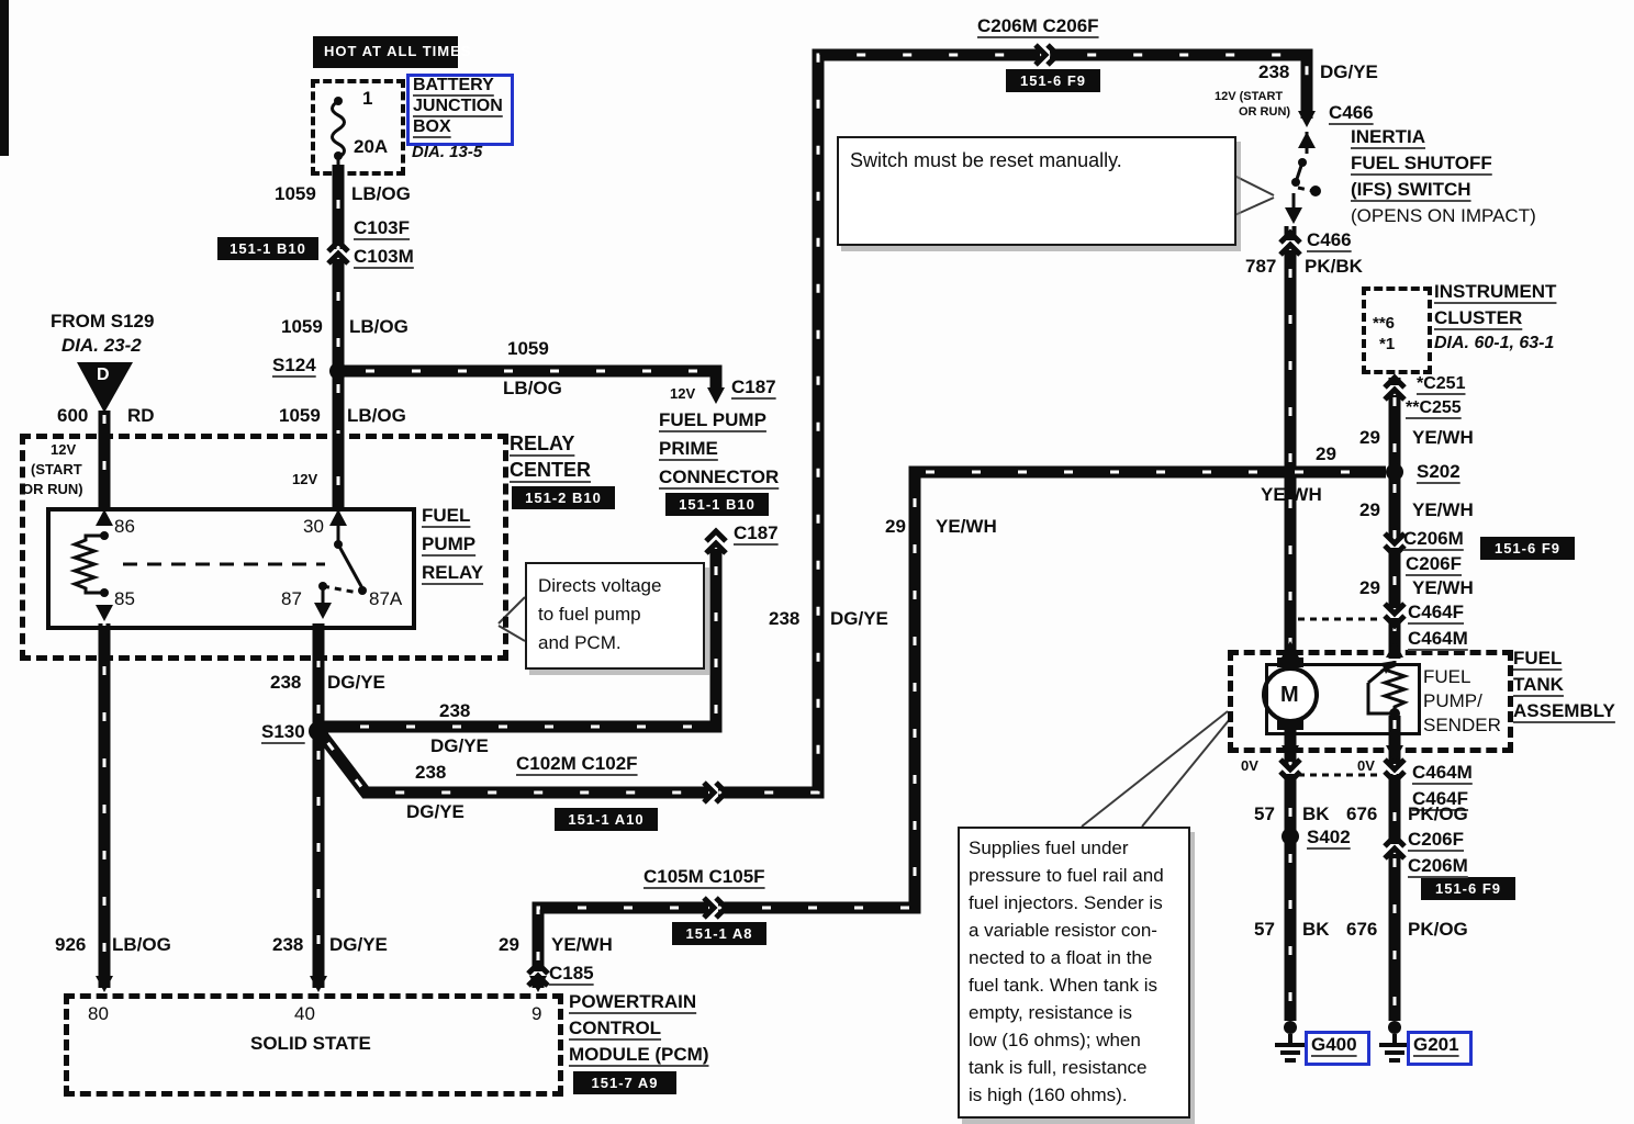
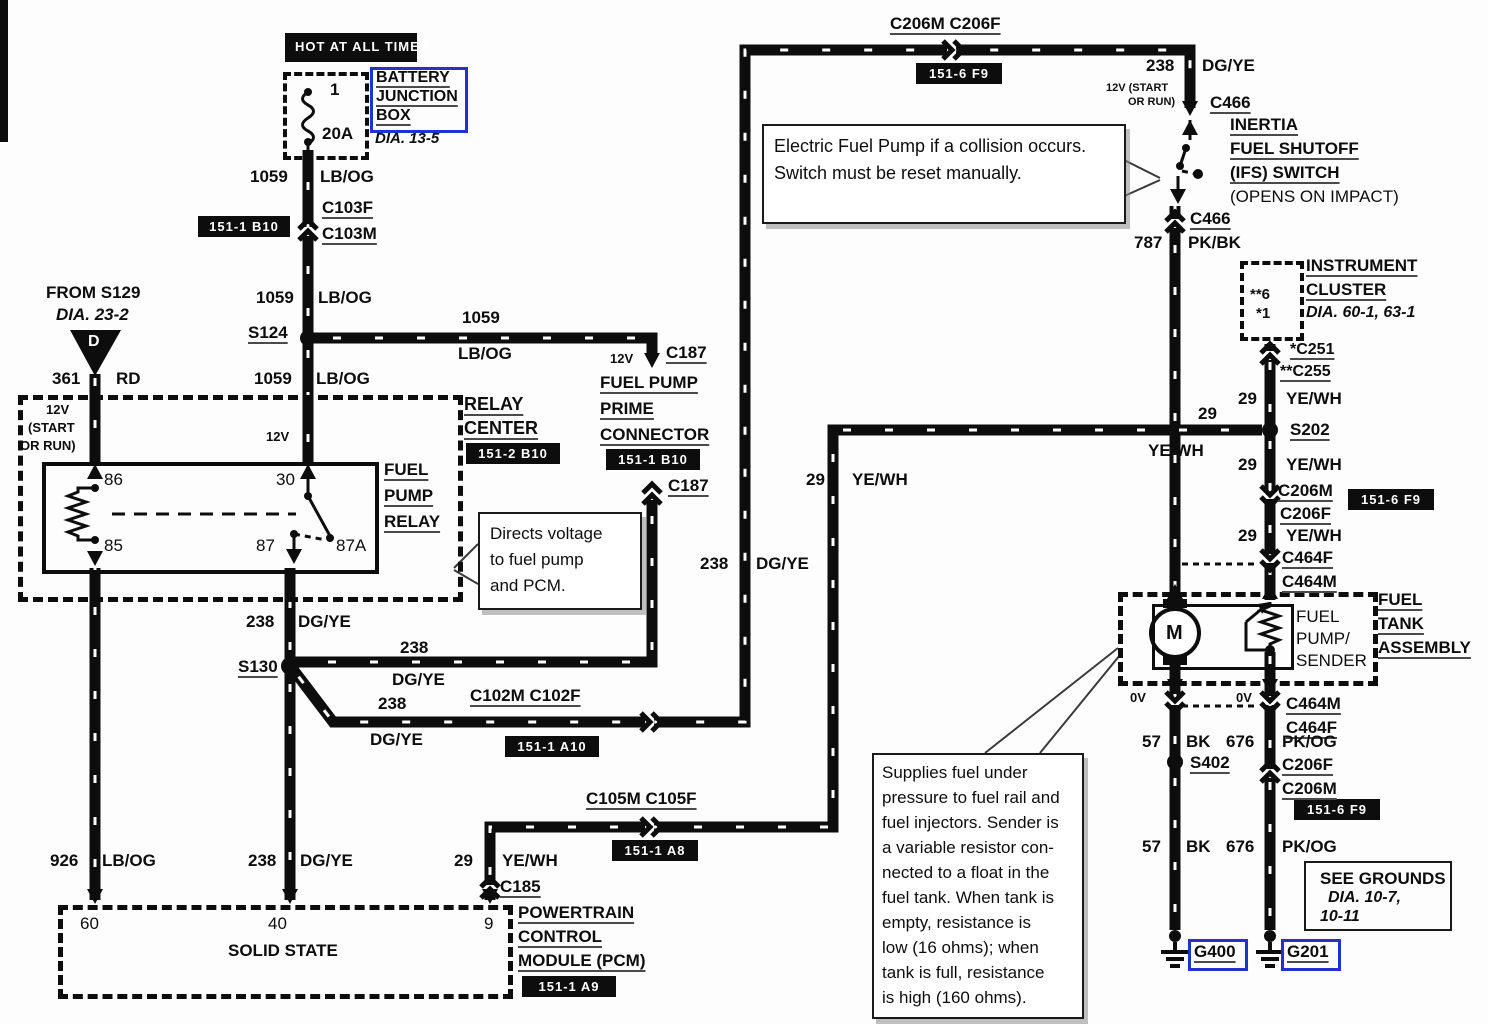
  HOT AT ALL TIMES
  1
  20A
  BATTERY
  JUNCTION
  BOX
  DIA. 13-5
+ Electric Fuel Pump if a collision occurs.
  Switch must be reset manually.
  Directs voltage
  to fuel pump
  and PCM.
  Supplies fuel under
  pressure to fuel rail and
  fuel injectors. Sender is
  a variable resistor con-
  nected to a float in the
  fuel tank. When tank is
  empty, resistance is
  low (16 ohms); when
  tank is full, resistance
  is high (160 ohms).
  **6
  *1
+ SEE GROUNDS
+ DIA. 10-7,
+ 10-11
  G400
  G201
  151-1 B10
  151-2 B10
  151-1 B10
  151-6 F9
  151-6 F9
  151-6 F9
  151-1 A10
  151-1 A8
- 151-7 A9
+ 151-1 A9
  1059
  LB/OG
  C103F
  C103M
  FROM S129
  DIA. 23-2
  D
  1059
  LB/OG
  S124
  1059
  LB/OG
- 600
+ 361
  RD
  1059
  LB/OG
  12V
  (START
  OR RUN)
  12V
  86
  30
  85
  87
  87A
  FUEL
  PUMP
  RELAY
  RELAY
  CENTER
  12V
  C187
  FUEL PUMP
  PRIME
  CONNECTOR
  C187
  C206M C206F
  238
  DG/YE
  12V (START
  OR RUN)
  C466
  INERTIA
  FUEL SHUTOFF
  (IFS) SWITCH
  (OPENS ON IMPACT)
  C466
  787
  PK/BK
  INSTRUMENT
  CLUSTER
  DIA. 60-1, 63-1
  *C251
  **C255
  29
  YE/WH
  29
  YE/WH
  S202
  29
  YE/WH
  C206M
  C206F
  29
  YE/WH
  C464F
  C464M
  FUEL
  TANK
  ASSEMBLY
  FUEL
  PUMP/
  SENDER
  M
  0V
  0V
  C464M
  C464F
  57
  BK
  676
  PK/OG
  S402
  C206F
  C206M
  57
  BK
  676
  PK/OG
  238
  DG/YE
  29
  YE/WH
  238
  DG/YE
  S130
  238
  DG/YE
  238
  DG/YE
  C102M C102F
  C105M C105F
  926
  LB/OG
  238
  DG/YE
  29
  YE/WH
  C185
- 80
+ 60
  40
  9
  SOLID STATE
  POWERTRAIN
  CONTROL
  MODULE (PCM)
